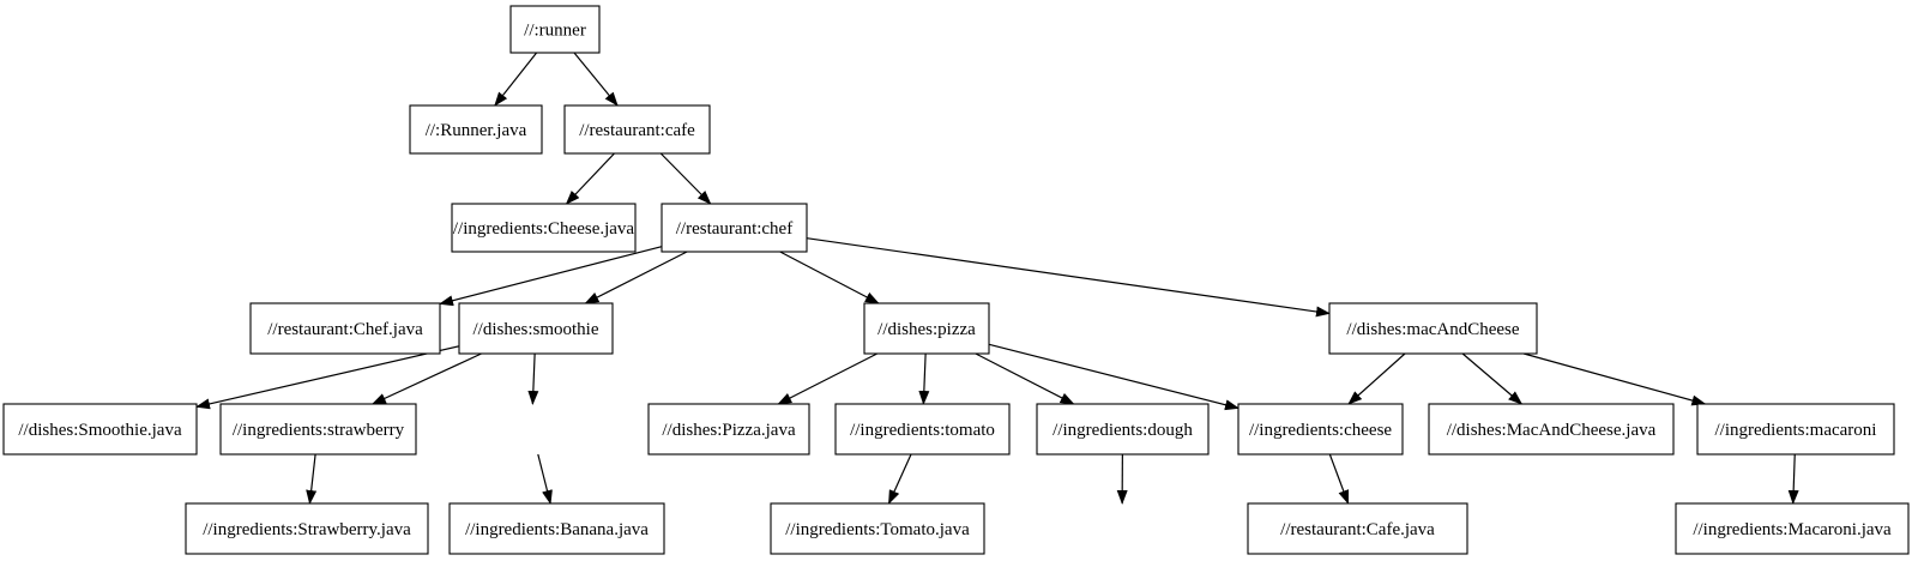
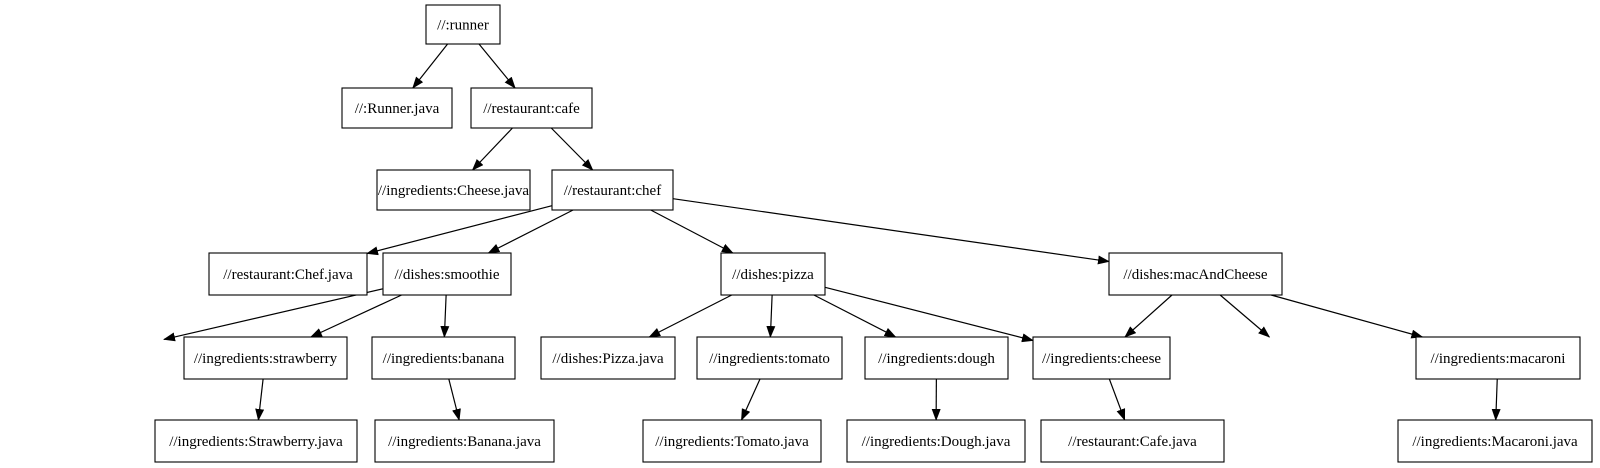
  //:runner
  //:Runner.java
  //restaurant:cafe
  //ingredients:Cheese.java
  //restaurant:chef
  //restaurant:Chef.java
  //dishes:smoothie
  //dishes:pizza
  //dishes:macAndCheese
- //dishes:Smoothie.java
  //ingredients:strawberry
+ //ingredients:banana
  //dishes:Pizza.java
  //ingredients:tomato
  //ingredients:dough
  //ingredients:cheese
- //dishes:MacAndCheese.java
  //ingredients:macaroni
  //ingredients:Strawberry.java
  //ingredients:Banana.java
  //ingredients:Tomato.java
+ //ingredients:Dough.java
  //restaurant:Cafe.java
  //ingredients:Macaroni.java
